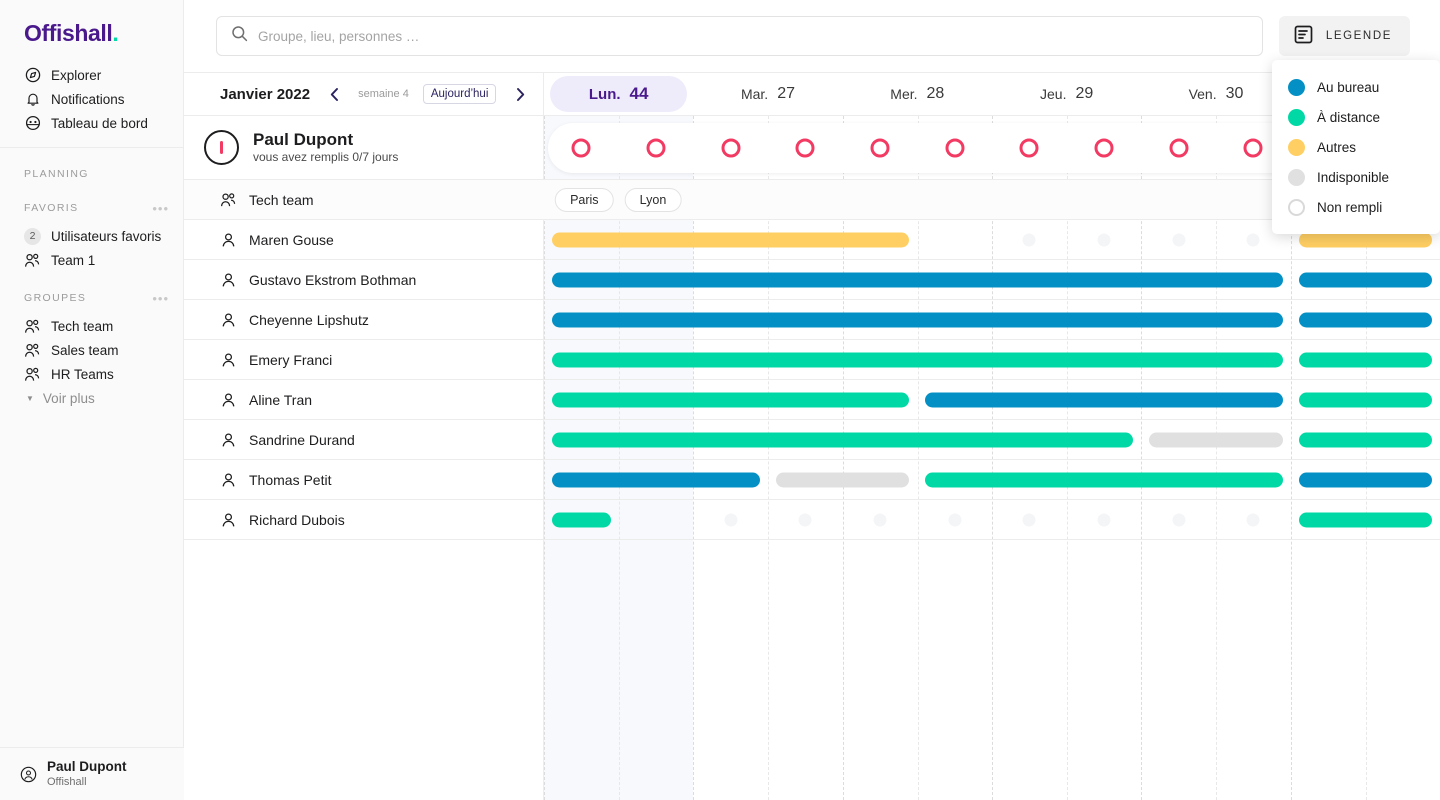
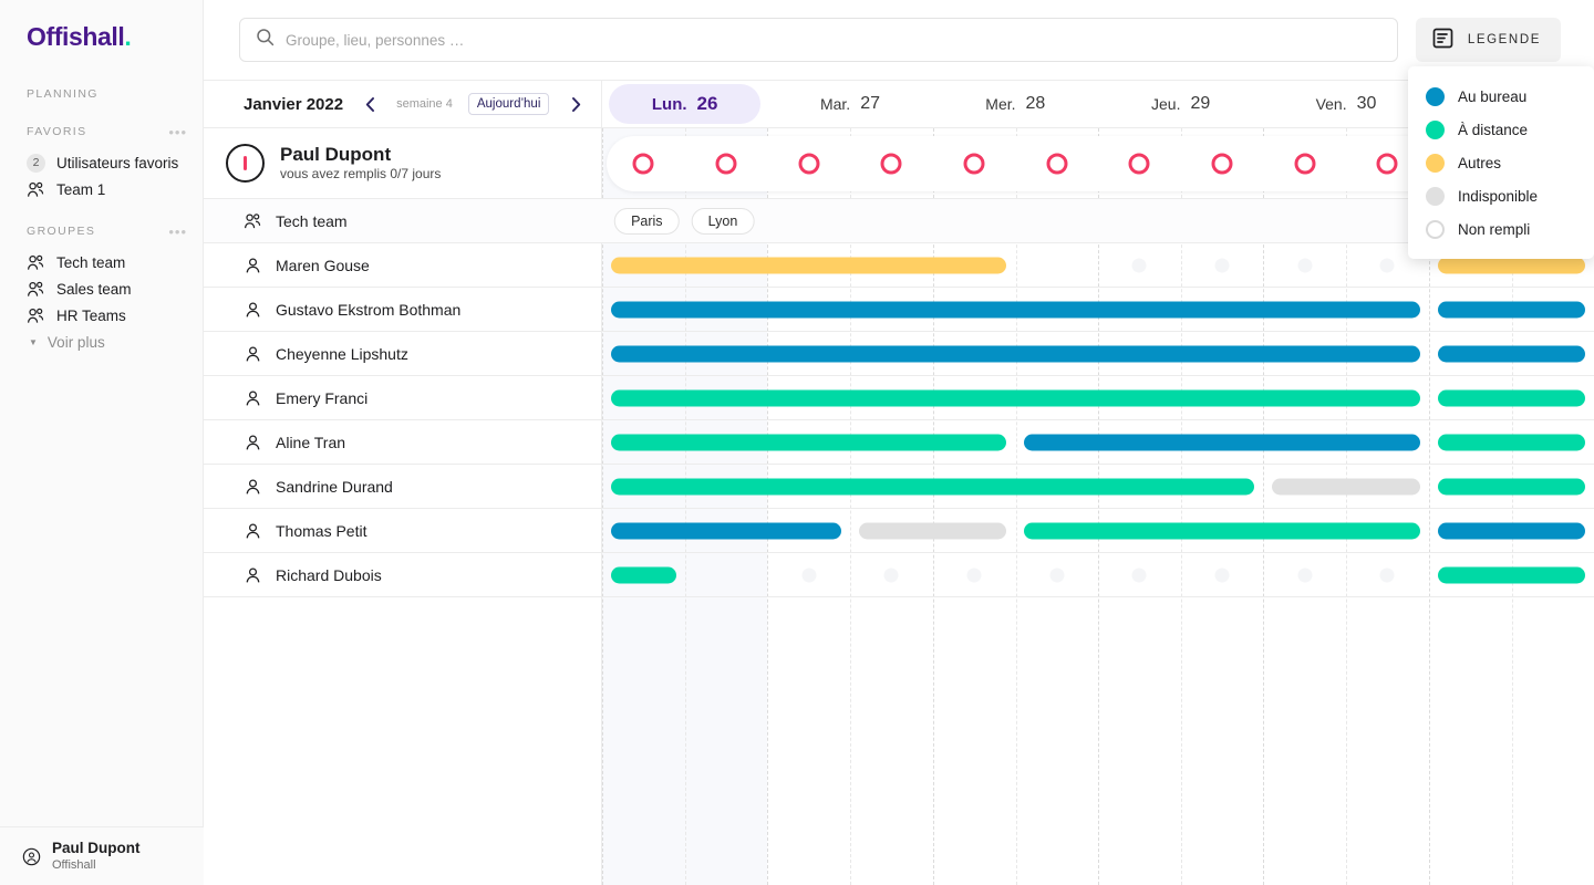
  Offishall.
- Explorer
- Notifications
- Tableau de bord
  PLANNING
  FAVORIS
  •••
  2
  Utilisateurs favoris
  Team 1
  GROUPES
  •••
  Tech team
  Sales team
  HR Teams
  ▼
  Voir plus
  Paul Dupont
  Offishall
  Groupe, lieu, personnes …
  LEGENDE
  Au bureau
  À distance
  Autres
  Indisponible
  Non rempli
  Janvier 2022
  semaine 4
  Aujourd’hui
  Lun.
- 44
+ 26
  Mar.
  27
  Mer.
  28
  Jeu.
  29
  Ven.
  30
  Paul Dupont
  vous avez remplis 0/7 jours
  Tech team
  Paris
  Lyon
  Maren Gouse
  Gustavo Ekstrom Bothman
  Cheyenne Lipshutz
  Emery Franci
  Aline Tran
  Sandrine Durand
  Thomas Petit
  Richard Dubois
